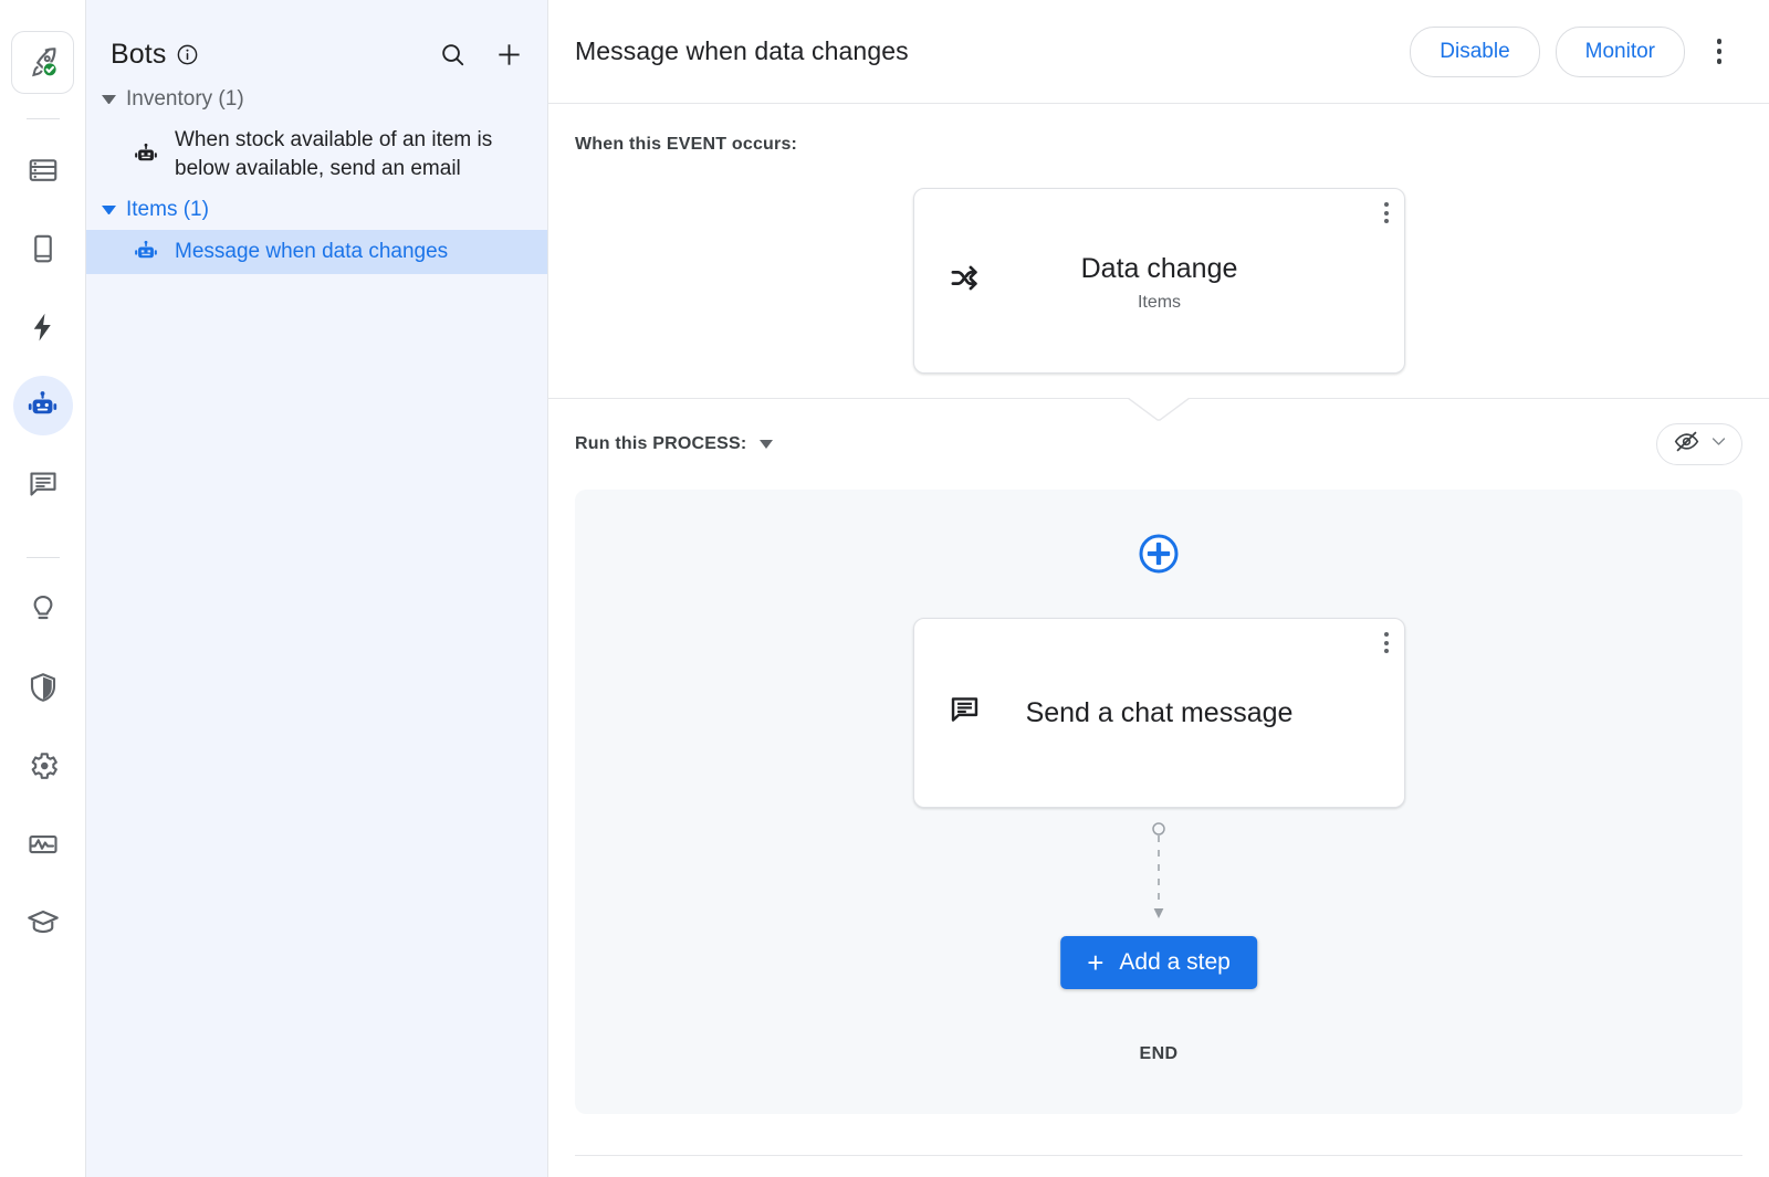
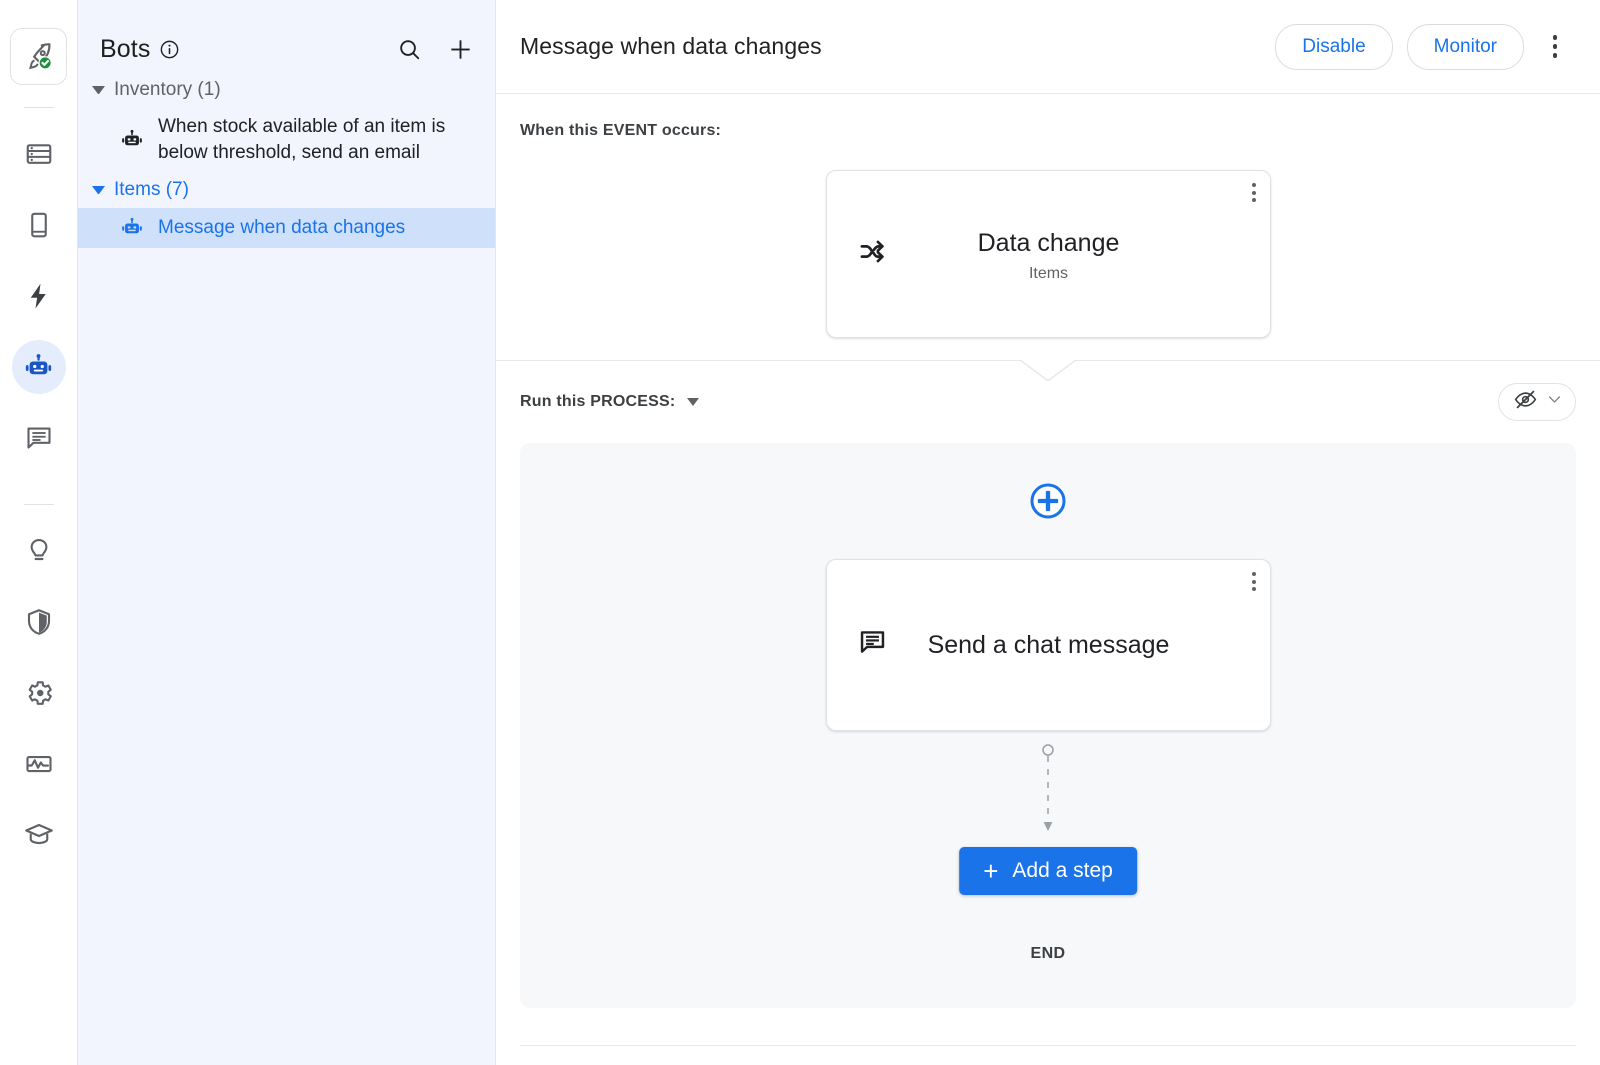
  Bots
  Inventory (1)
- When stock available of an item is below available, send an email
+ When stock available of an item is below threshold, send an email
- Items (1)
+ Items (7)
  Message when data changes
  Message when data changes
  Disable
  Monitor
  When this EVENT occurs:
  Data change
  Items
  Run this PROCESS:
  Send a chat message
  +
  Add a step
  END
